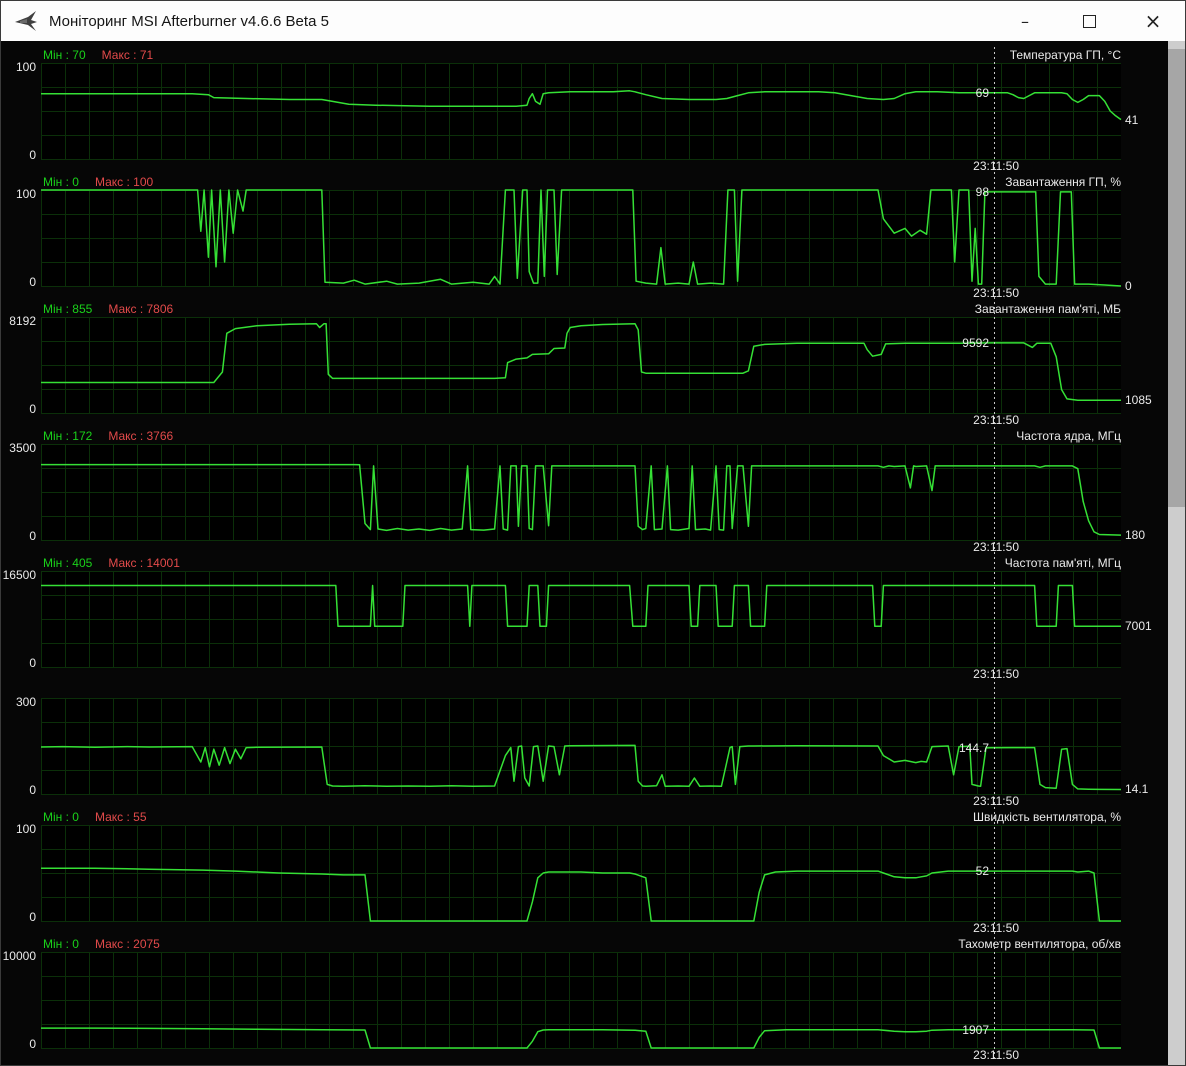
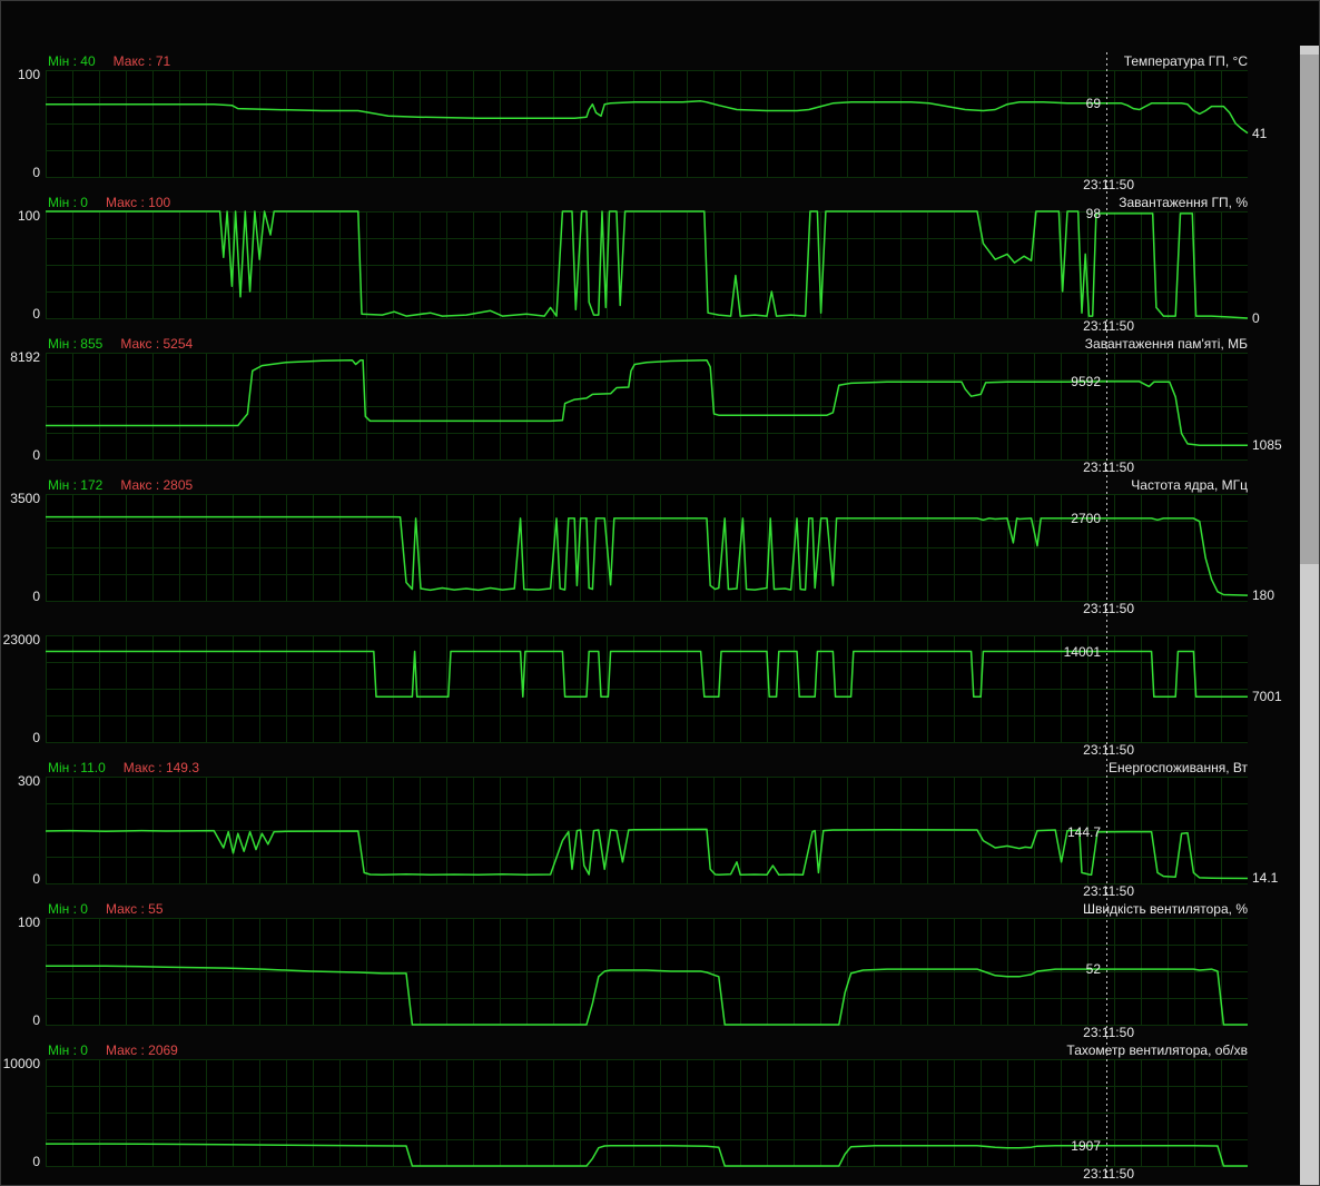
- Моніторинг MSI Afterburner v4.6.6 Beta 5
- –
- ×
- Мін : 70
+ Мін : 40
  Макс : 71
  Температура ГП, °C
  100
  0
  69
  41
  23:11:50
  Мін : 0
  Макс : 100
  Завантаження ГП, %
  100
  0
  98
  0
  23:11:50
  Мін : 855
- Макс : 7806
+ Макс : 5254
  Завантаження пам'яті, МБ
  8192
  0
  9592
  1085
  23:11:50
  Мін : 172
- Макс : 3766
+ Макс : 2805
  Частота ядра, МГц
  3500
  0
+ 2700
  180
  23:11:50
- Мін : 405
- Макс : 14001
- Частота пам'яті, МГц
- 16500
+ 23000
  0
+ 14001
  7001
  23:11:50
+ Мін : 11.0
+ Макс : 149.3
+ Енергоспоживання, Вт
  300
  0
  144.7
  14.1
  23:11:50
  Мін : 0
  Макс : 55
  Швдкість вентилятора, %
  100
  0
  52
  23:11:50
  Мін : 0
- Макс : 2075
+ Макс : 2069
  Тахометр вентилятора, об/хв
  10000
  0
  1907
  23:11:50
